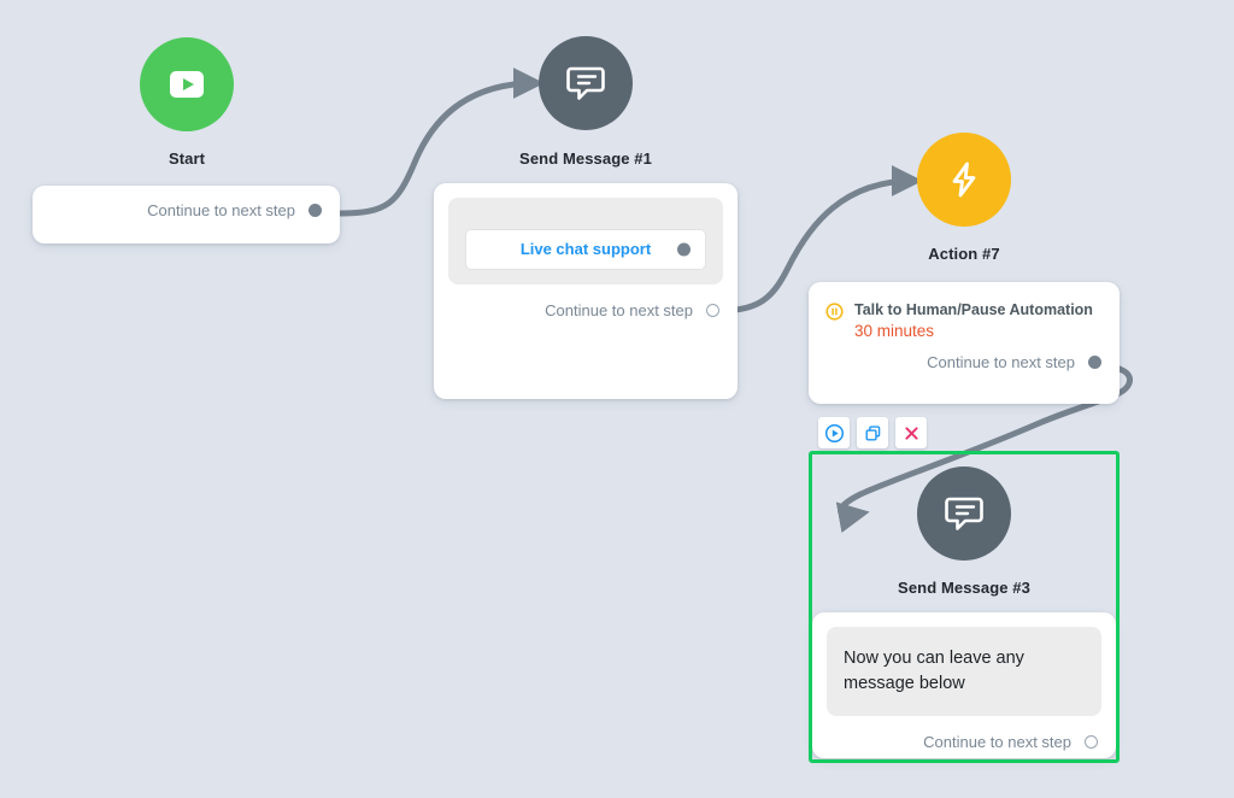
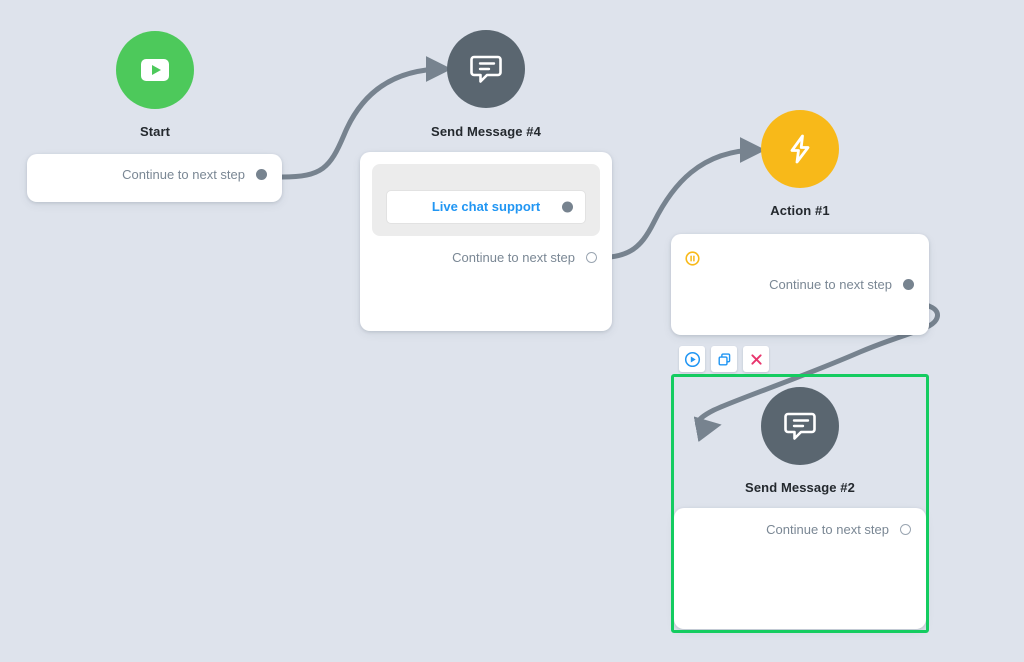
  Start
  Continue to next step
- Send Message #1
+ Send Message #4
  Live chat support
  Continue to next step
- Action #7
+ Action #1
- Talk to Human/Pause Automation
- 30 minutes
  Continue to next step
- Send Message #3
+ Send Message #2
- Now you can leave any message below
  Continue to next step
